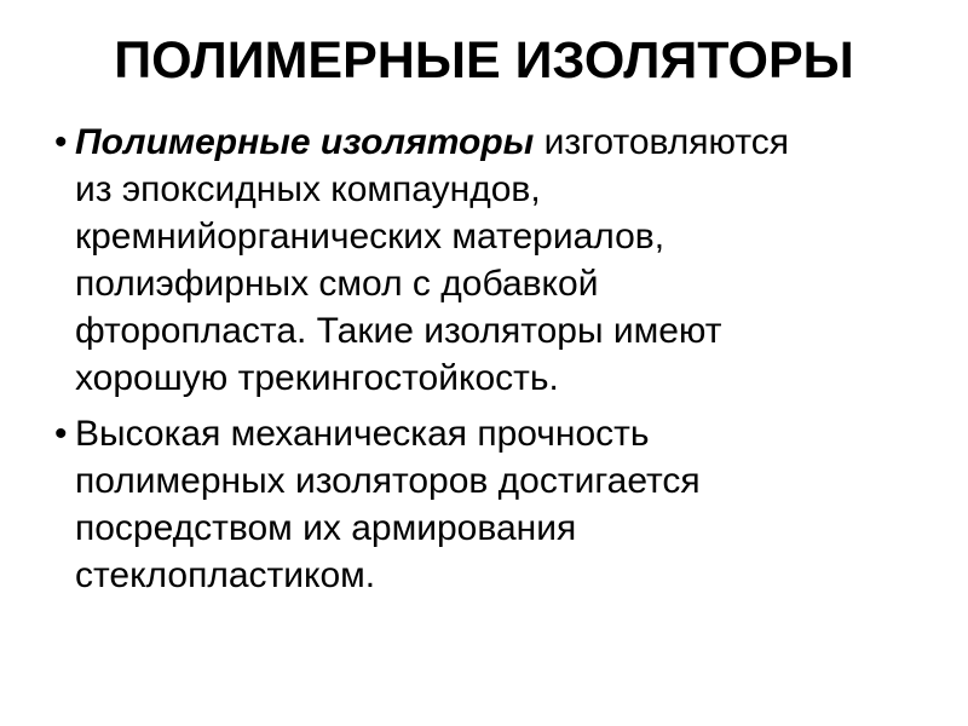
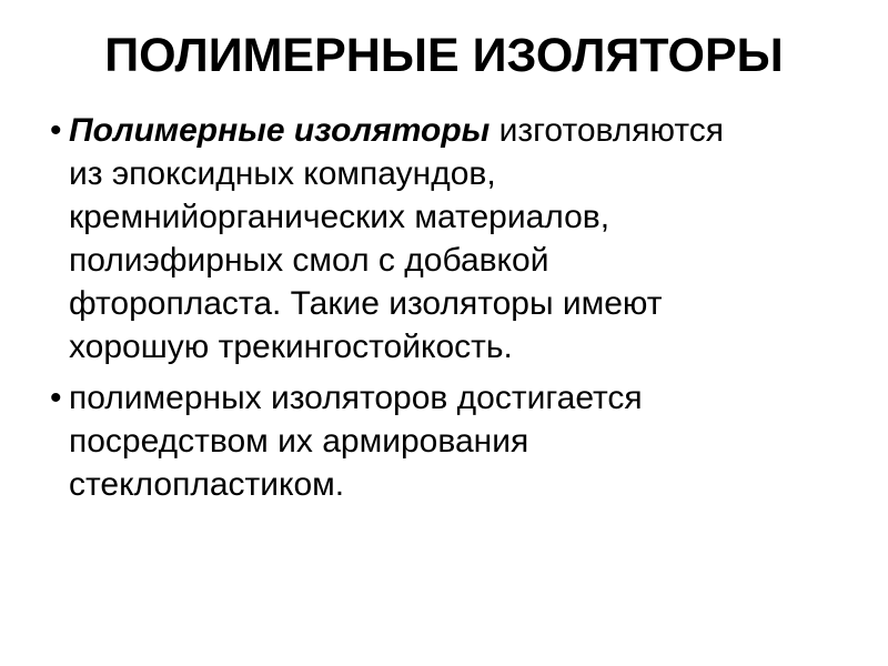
  ПОЛИМЕРНЫЕ ИЗОЛЯТОРЫ
  •
  Полимерные изоляторы изготовляются
  из эпоксидных компаундов,
  кремнийорганических материалов,
  полиэфирных смол с добавкой
  фторопласта. Такие изоляторы имеют
  хорошую трекингостойкость.
  •
- Высокая механическая прочность
  полимерных изоляторов достигается
  посредством их армирования
  стеклопластиком.
